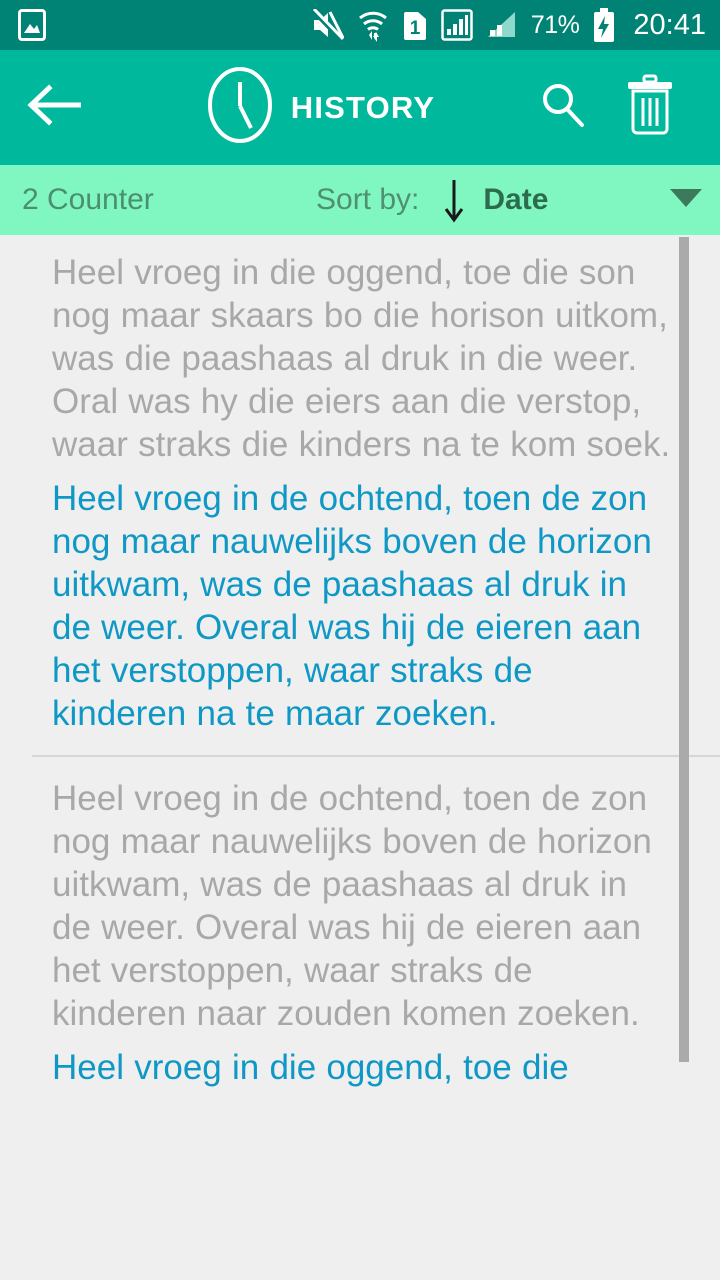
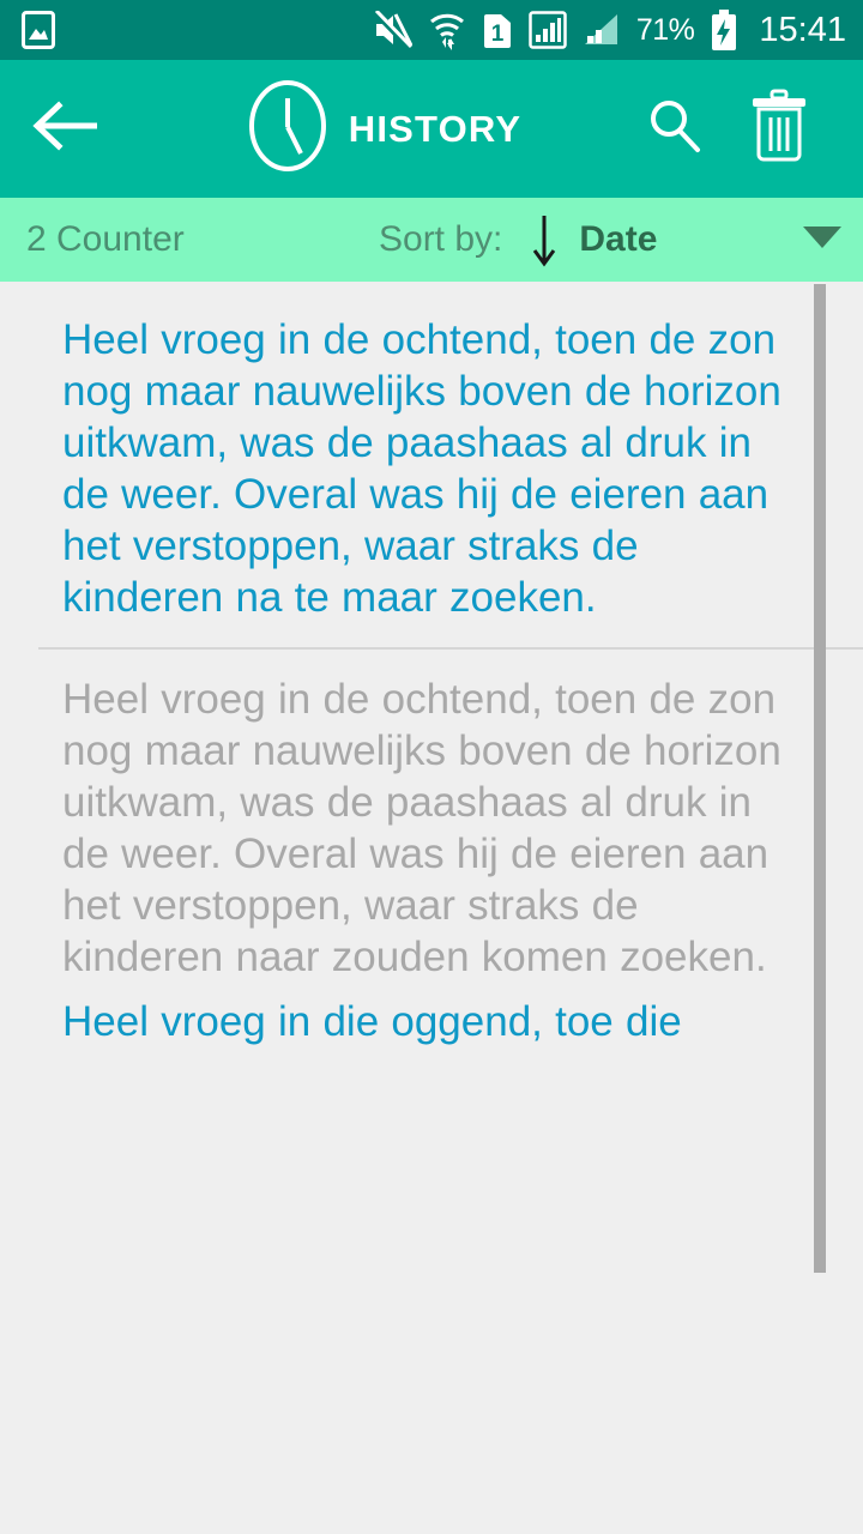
  1
  71%
- 20:41
+ 15:41
  HISTORY
  2 Counter
  Sort by:
  Date
- Heel vroeg in die oggend, toe die son nog maar skaars bo die horison uitkom, was die paashaas al druk in die weer. Oral was hy die eiers aan die verstop, waar straks die kinders na te kom soek.
  Heel vroeg in de ochtend, toen de zon nog maar nauwelijks boven de horizon uitkwam, was de paashaas al druk in de weer. Overal was hij de eieren aan het verstoppen, waar straks de kinderen na te maar zoeken.
  Heel vroeg in de ochtend, toen de zon nog maar nauwelijks boven de horizon uitkwam, was de paashaas al druk in de weer. Overal was hij de eieren aan het verstoppen, waar straks de kinderen naar zouden komen zoeken.
  Heel vroeg in die oggend, toe die
